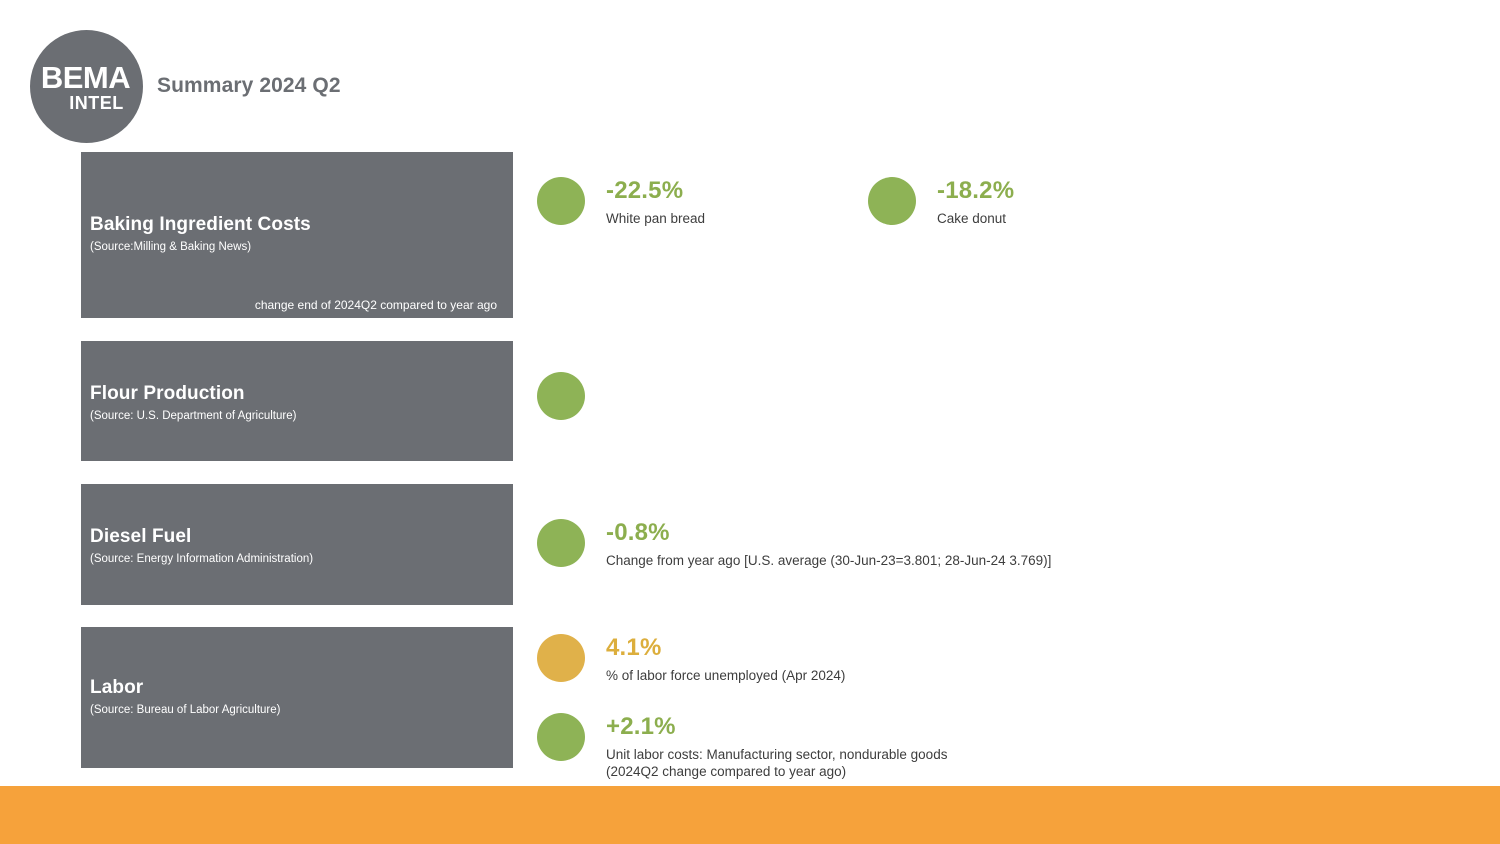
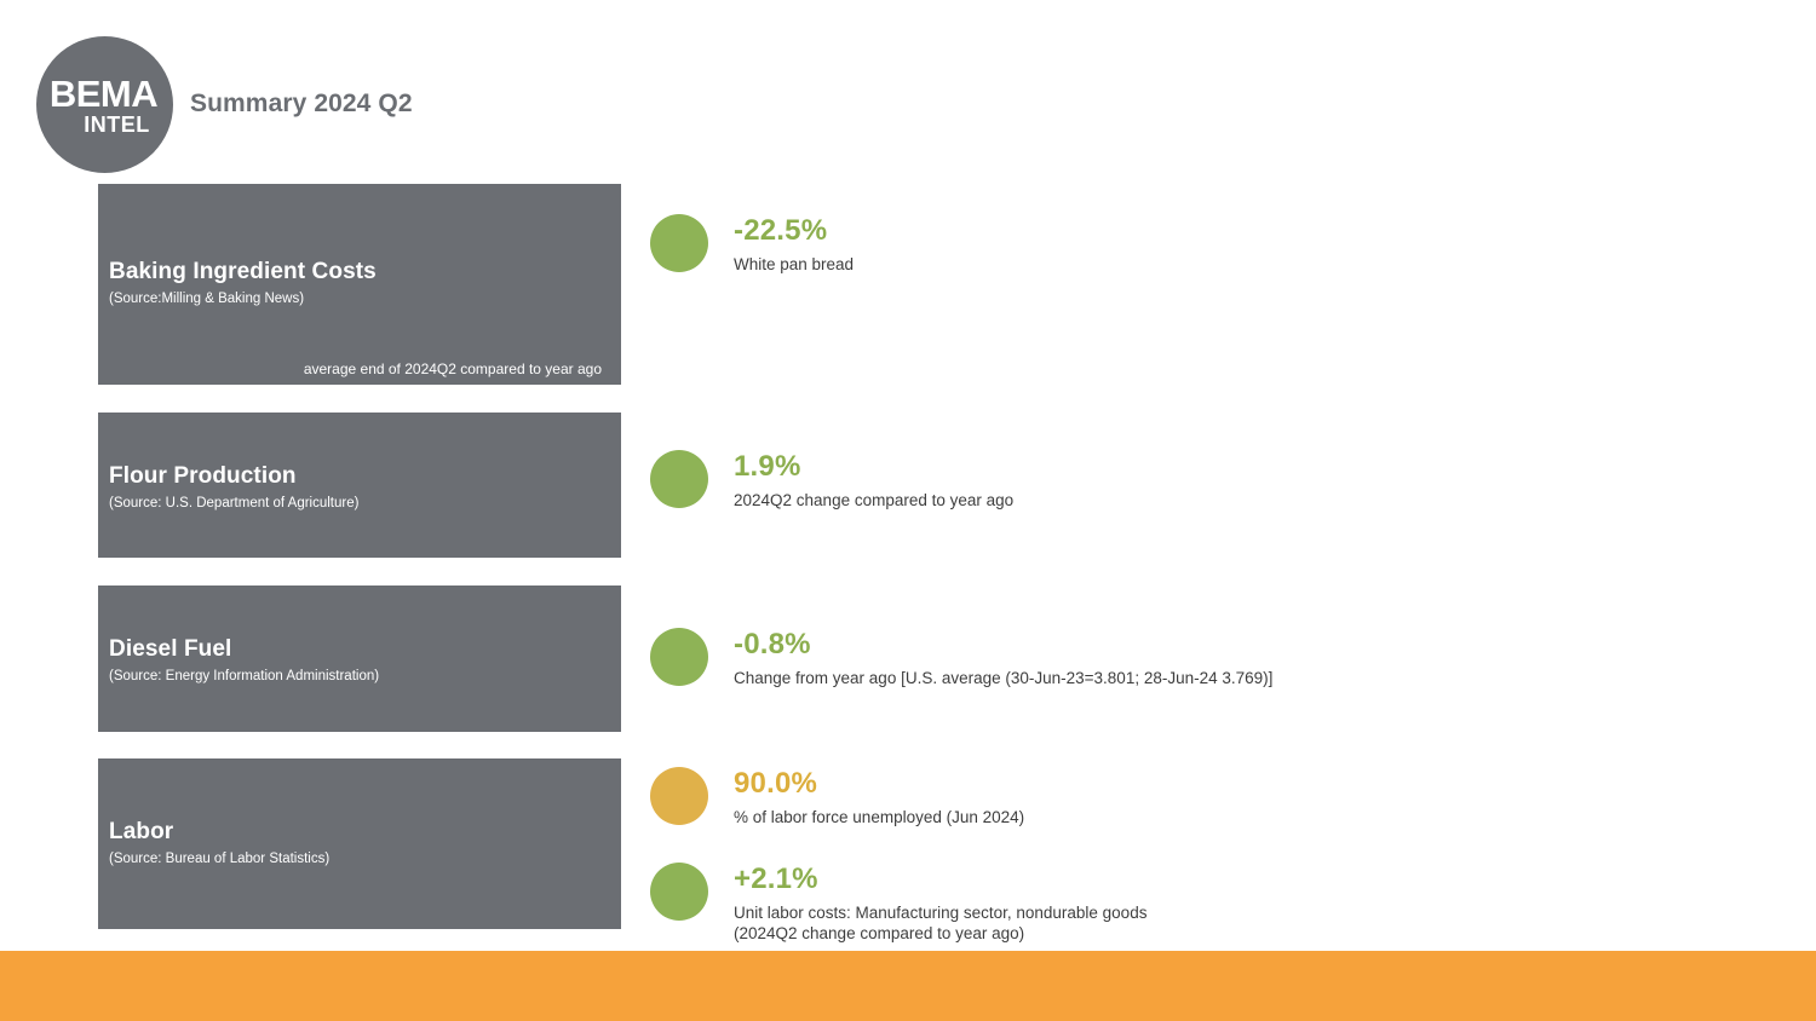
  BEMA
  INTEL
  Summary 2024 Q2
  Baking Ingredient Costs
  (Source:Milling & Baking News)
- change end of 2024Q2 compared to year ago
+ average end of 2024Q2 compared to year ago
  -22.5%
  White pan bread
- -18.2%
- Cake donut
  Flour Production
  (Source: U.S. Department of Agriculture)
+ 1.9%
+ 2024Q2 change compared to year ago
  Diesel Fuel
  (Source: Energy Information Administration)
  -0.8%
  Change from year ago [U.S. average (30-Jun-23=3.801; 28-Jun-24 3.769)]
  Labor
- (Source: Bureau of Labor Agriculture)
+ (Source: Bureau of Labor Statistics)
- 4.1%
+ 90.0%
- % of labor force unemployed (Apr 2024)
+ % of labor force unemployed (Jun 2024)
  +2.1%
  Unit labor costs: Manufacturing sector, nondurable goods
  (2024Q2 change compared to year ago)
